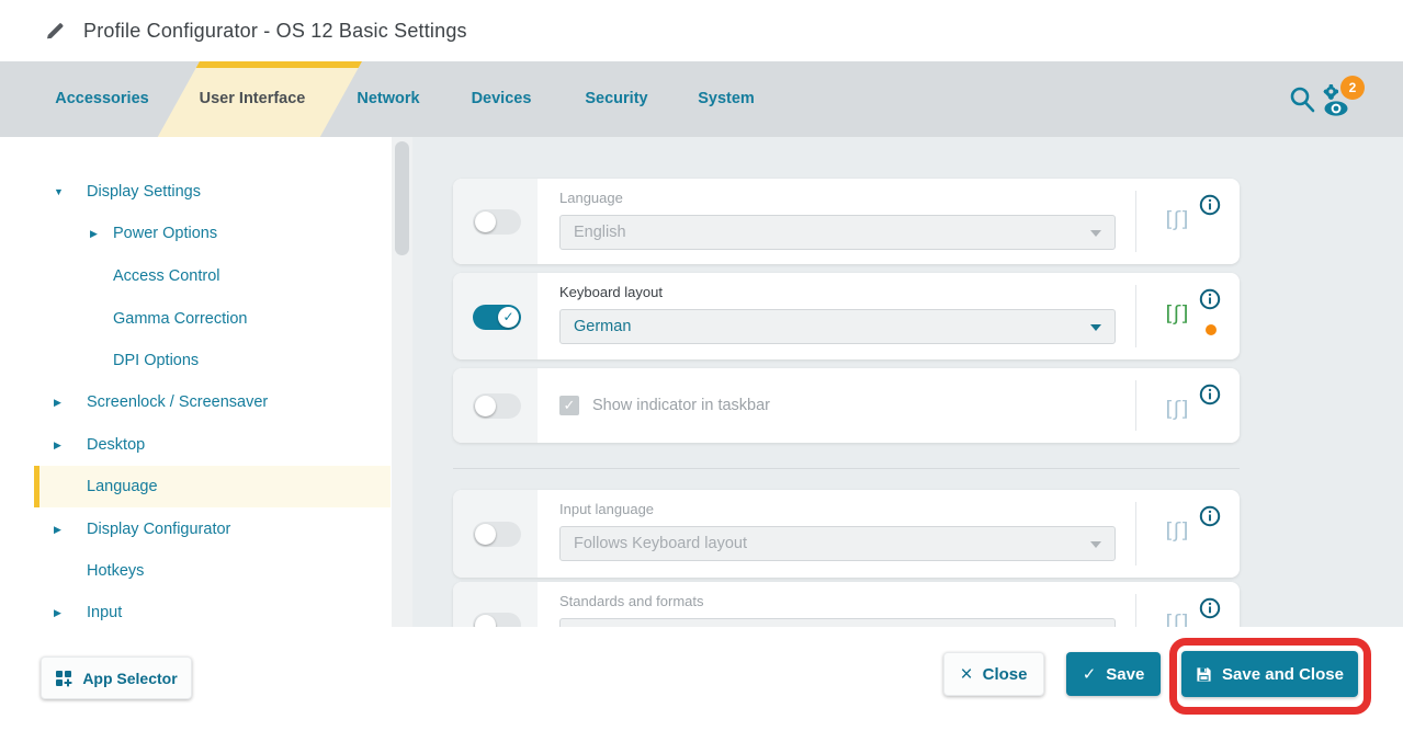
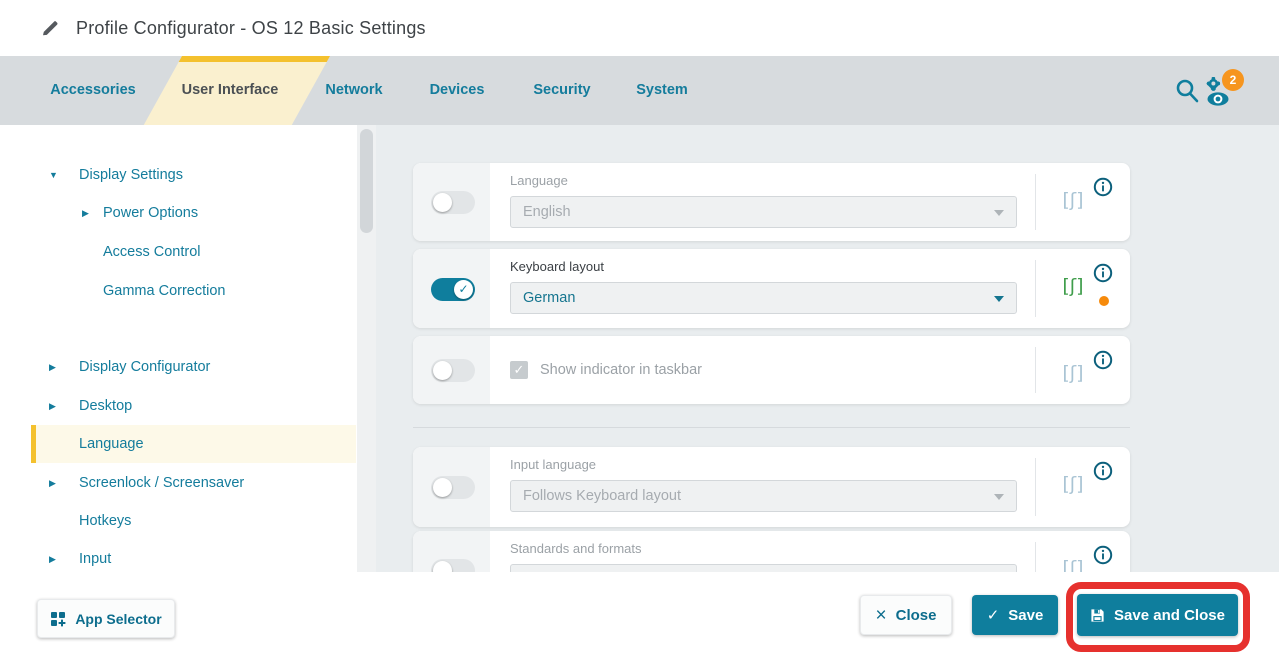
  Profile Configurator - OS 12 Basic Settings
  Accessories
  User Interface
  Network
  Devices
  Security
  System
  2
  Display Settings
  Power Options
  Access Control
  Gamma Correction
- DPI Options
- Screenlock / Screensaver
+ Display Configurator
  Desktop
  Language
- Display Configurator
+ Screenlock / Screensaver
  Hotkeys
  Input
  Language
  English
  Keyboard layout
  German
  Show indicator in taskbar
  Input language
  Follows Keyboard layout
  Standards and formats
  App Selector
  ×
  Close
  ✓
  Save
  Save and Close
